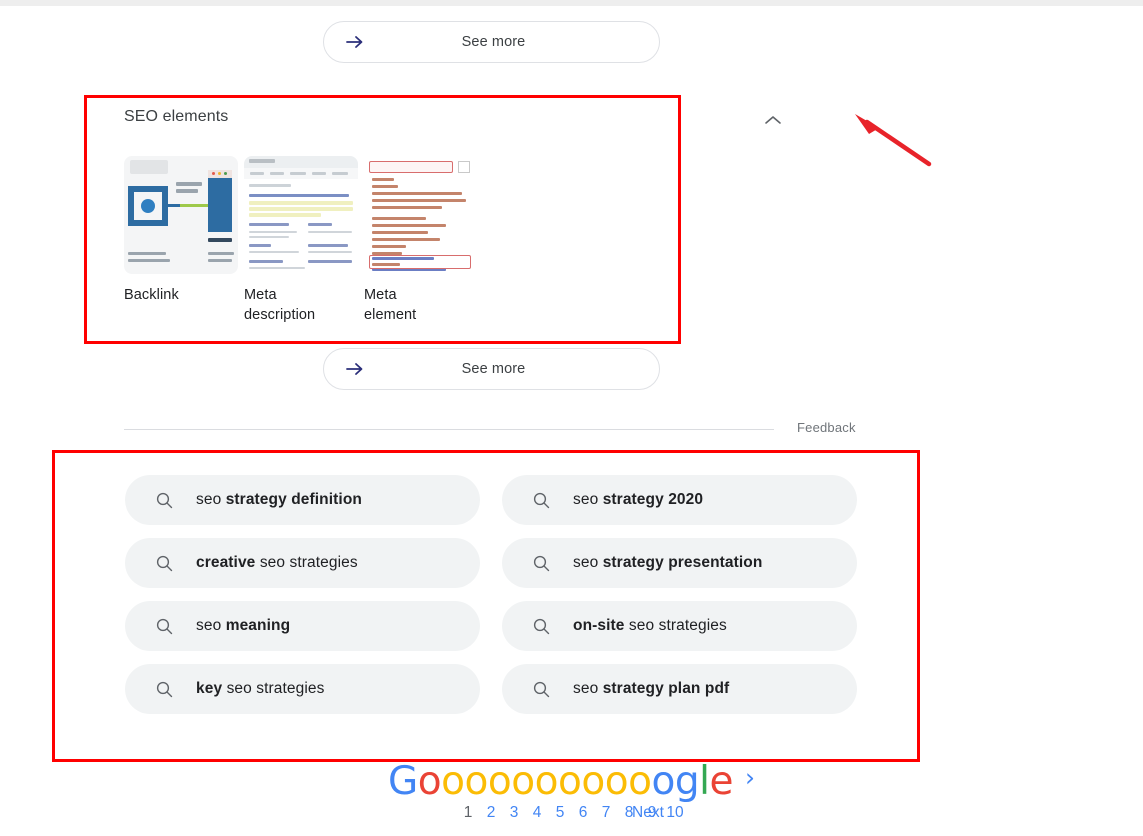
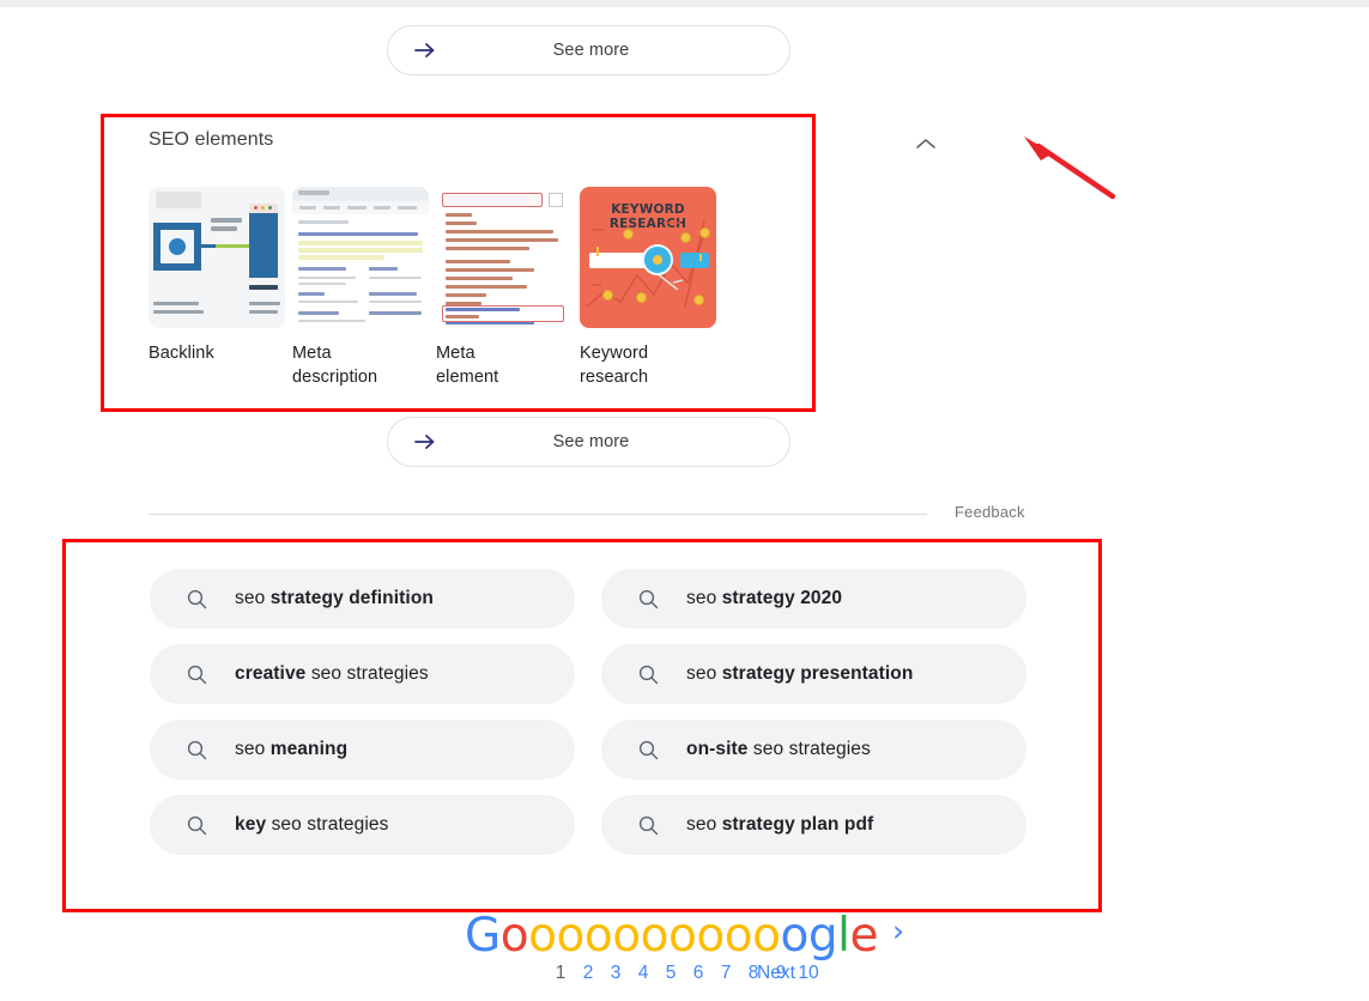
  See more
  SEO elements
  Backlink
  Meta
  description
  Meta
  element
+ KEYWORD RESEARCH
+ Keyword
+ research
  See more
  Feedback
  seo strategy definition
  creative seo strategies
  seo meaning
  key seo strategies
  seo strategy 2020
  seo strategy presentation
  on-site seo strategies
  seo strategy plan pdf
  Gooooooooooogle ›
  1 2 3 4 5 6 7 8 9 10
  Next
